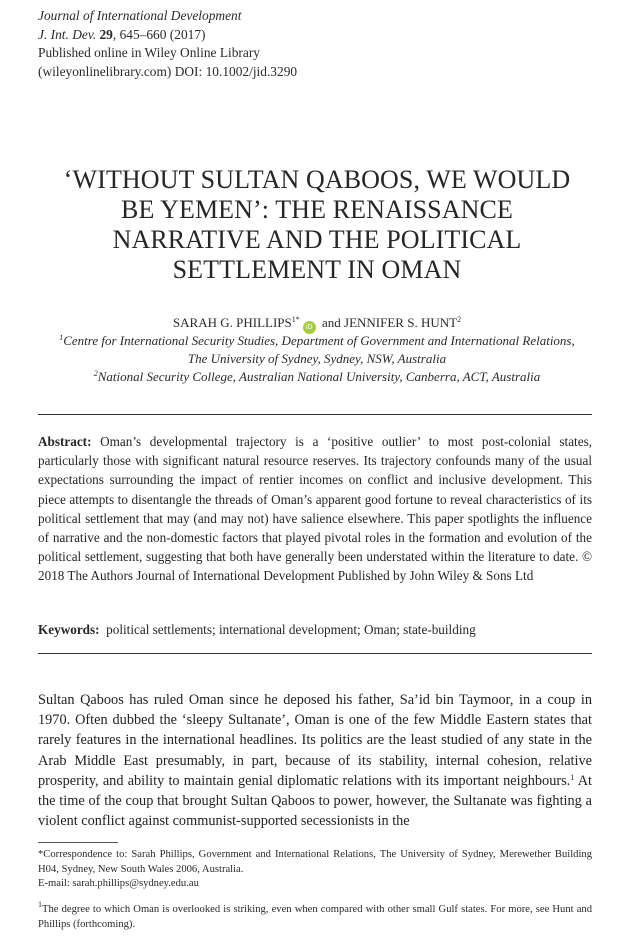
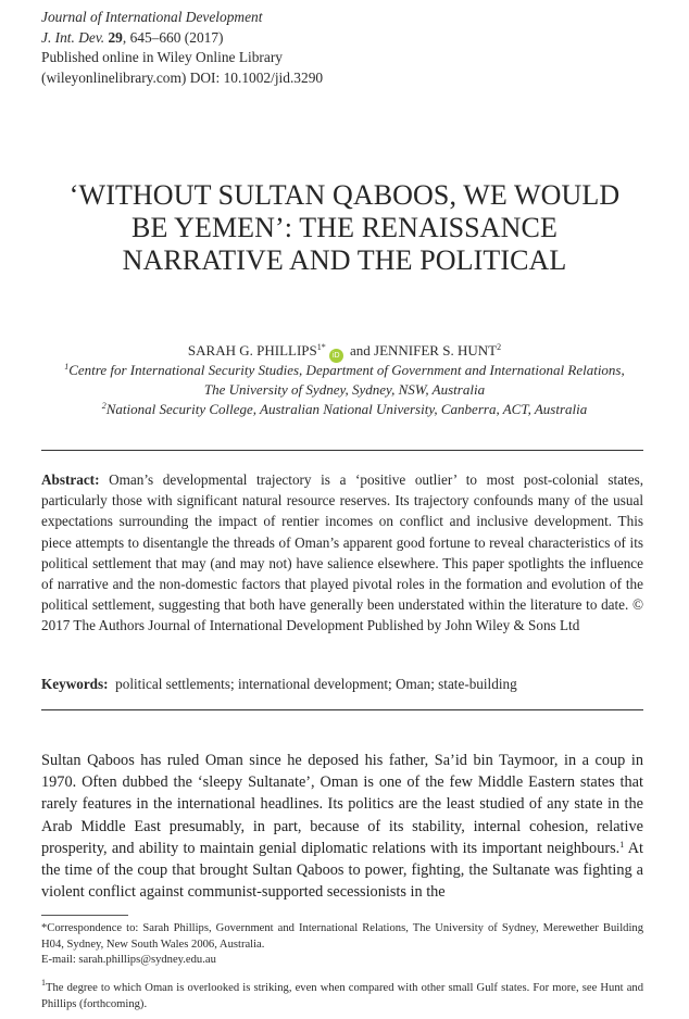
  Journal of International Development
  J. Int. Dev. 29, 645–660 (2017)
  Published online in Wiley Online Library
  (wileyonlinelibrary.com) DOI: 10.1002/jid.3290
  ‘WITHOUT SULTAN QABOOS, WE WOULD
  BE YEMEN’: THE RENAISSANCE
  NARRATIVE AND THE POLITICAL
- SETTLEMENT IN OMAN
  SARAH G. PHILLIPS1* and JENNIFER S. HUNT2
  1Centre for International Security Studies, Department of Government and International Relations,
  The University of Sydney, Sydney, NSW, Australia
  2National Security College, Australian National University, Canberra, ACT, Australia
- Abstract: Oman’s developmental trajectory is a ‘positive outlier’ to most post-colonial states, particularly those with significant natural resource reserves. Its trajectory confounds many of the usual expectations surrounding the impact of rentier incomes on conflict and inclusive development. This piece attempts to disentangle the threads of Oman’s apparent good fortune to reveal characteristics of its political settlement that may (and may not) have salience elsewhere. This paper spotlights the influence of narrative and the non-domestic factors that played pivotal roles in the formation and evolution of the political settlement, suggesting that both have generally been understated within the literature to date. © 2018 The Authors Journal of International Development Published by John Wiley & Sons Ltd
+ Abstract: Oman’s developmental trajectory is a ‘positive outlier’ to most post-colonial states, particularly those with significant natural resource reserves. Its trajectory confounds many of the usual expectations surrounding the impact of rentier incomes on conflict and inclusive development. This piece attempts to disentangle the threads of Oman’s apparent good fortune to reveal characteristics of its political settlement that may (and may not) have salience elsewhere. This paper spotlights the influence of narrative and the non-domestic factors that played pivotal roles in the formation and evolution of the political settlement, suggesting that both have generally been understated within the literature to date. © 2017 The Authors Journal of International Development Published by John Wiley & Sons Ltd
  Keywords: political settlements; international development; Oman; state-building
- Sultan Qaboos has ruled Oman since he deposed his father, Sa’id bin Taymoor, in a coup in 1970. Often dubbed the ‘sleepy Sultanate’, Oman is one of the few Middle Eastern states that rarely features in the international headlines. Its politics are the least studied of any state in the Arab Middle East presumably, in part, because of its stability, internal cohesion, relative prosperity, and ability to maintain genial diplomatic relations with its important neighbours.1 At the time of the coup that brought Sultan Qaboos to power, however, the Sultanate was fighting a violent conflict against communist-supported secessionists in the
+ Sultan Qaboos has ruled Oman since he deposed his father, Sa’id bin Taymoor, in a coup in 1970. Often dubbed the ‘sleepy Sultanate’, Oman is one of the few Middle Eastern states that rarely features in the international headlines. Its politics are the least studied of any state in the Arab Middle East presumably, in part, because of its stability, internal cohesion, relative prosperity, and ability to maintain genial diplomatic relations with its important neighbours.1 At the time of the coup that brought Sultan Qaboos to power, fighting, the Sultanate was fighting a violent conflict against communist-supported secessionists in the
  *Correspondence to: Sarah Phillips, Government and International Relations, The University of Sydney, Merewether Building H04, Sydney, New South Wales 2006, Australia.
  E-mail: sarah.phillips@sydney.edu.au
  1The degree to which Oman is overlooked is striking, even when compared with other small Gulf states. For more, see Hunt and Phillips (forthcoming).
